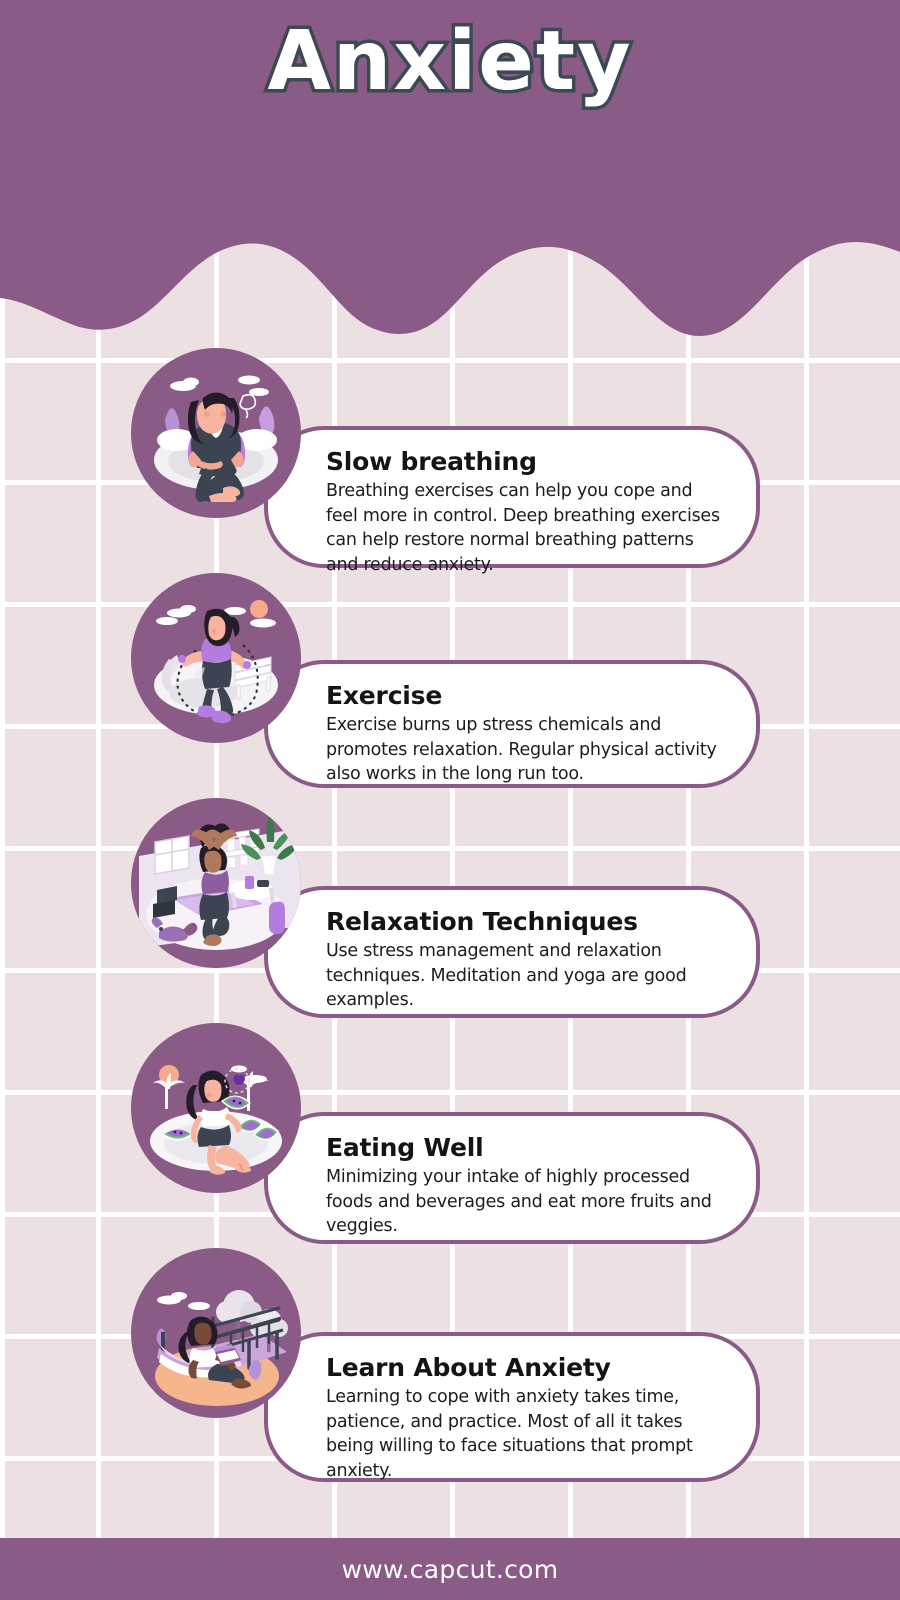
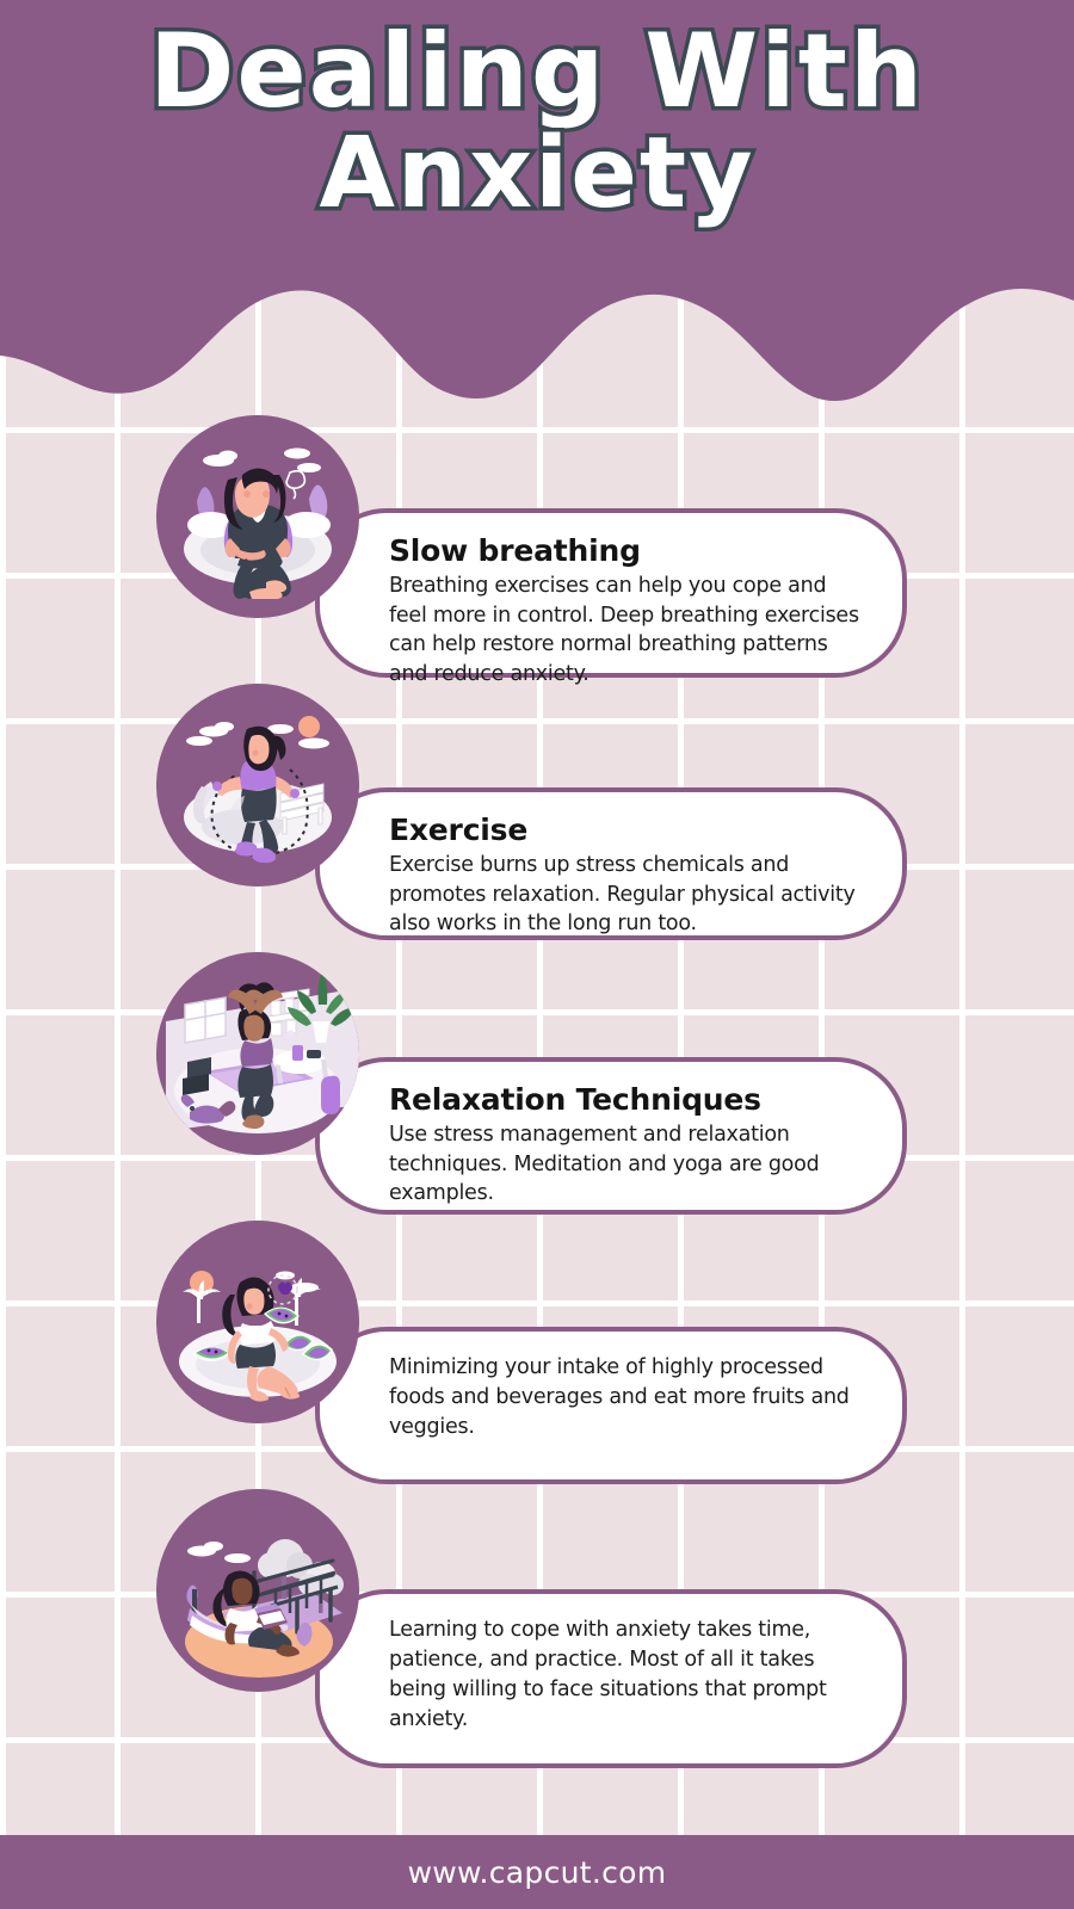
+ Dealing With
  Anxiety
  Slow breathing
  Breathing exercises can help you cope and feel more in control. Deep breathing exercises can help restore normal breathing patterns and reduce anxiety.
  Exercise
  Exercise burns up stress chemicals and promotes relaxation. Regular physical activity also works in the long run too.
  Relaxation Techniques
  Use stress management and relaxation techniques. Meditation and yoga are good examples.
- Eating Well
  Minimizing your intake of highly processed foods and beverages and eat more fruits and veggies.
- Learn About Anxiety
  Learning to cope with anxiety takes time, patience, and practice. Most of all it takes being willing to face situations that prompt anxiety.
  www.capcut.com
